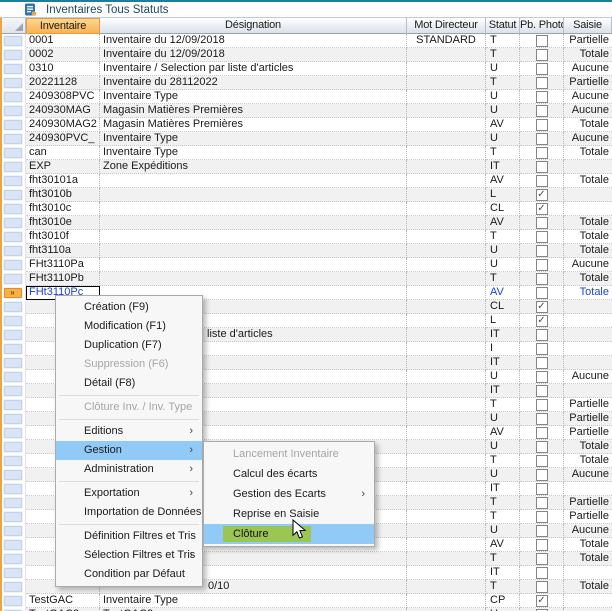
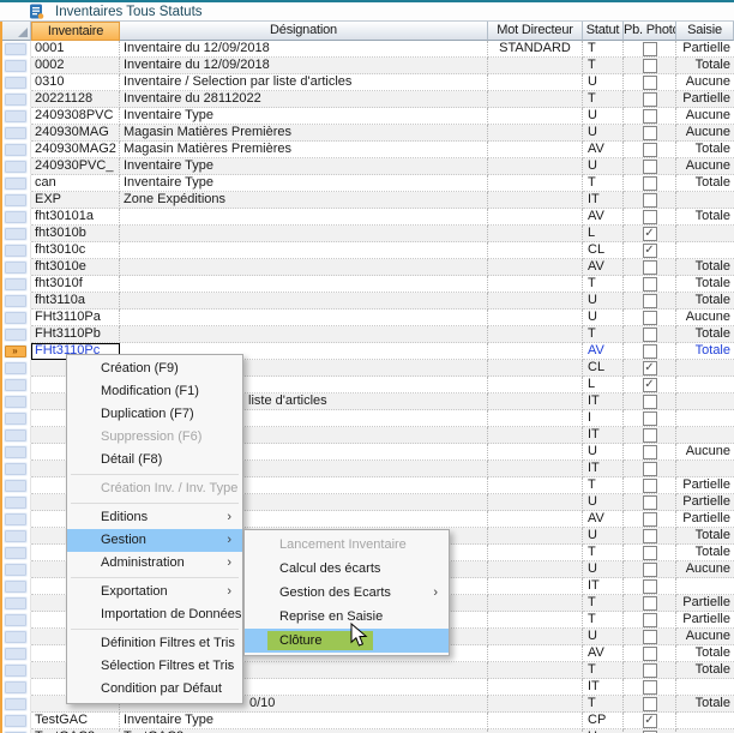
  Inventaires Tous Statuts
  Inventaire
  Désignation
  Mot Directeur
  Statut
  Pb. Phot
  Saisie
  0001
  Inventaire du 12/09/2018
  STANDARD
  T
  Partielle
  0002
  Inventaire du 12/09/2018
  T
  Totale
  0310
  Inventaire / Selection par liste d'articles
  U
  Aucune
  20221128
  Inventaire du 28112022
  T
  Partielle
  2409308PVC
  Inventaire Type
  U
  Aucune
  240930MAG
  Magasin Matières Premières
  U
  Aucune
  240930MAG2
  Magasin Matières Premières
  AV
  Totale
  240930PVC_
  Inventaire Type
  U
  Aucune
  can
  Inventaire Type
  T
  Totale
  EXP
  Zone Expéditions
  IT
  fht30101a
  AV
  Totale
  fht3010b
  L
  ✓
  fht3010c
  CL
  ✓
  fht3010e
  AV
  Totale
  fht3010f
  T
  Totale
  fht3110a
  U
  Totale
  FHt3110Pa
  U
  Aucune
  FHt3110Pb
  T
  Totale
  »
  FHt3110Pc
  AV
  Totale
  CL
  ✓
  L
  ✓
  liste d'articles
  IT
  I
  IT
  U
  Aucune
  IT
  T
  Partielle
  U
  Partielle
  AV
  Partielle
  U
  Totale
  T
  Totale
  U
  Aucune
  IT
  T
  Partielle
  T
  Partielle
  U
  Aucune
  AV
  Totale
  T
  Totale
  IT
  0/10
  T
  Totale
  TestGAC
  Inventaire Type
  CP
  ✓
  Création (F9)
  Modification (F1)
  Duplication (F7)
  Suppression (F6)
  Détail (F8)
- Clôture Inv. / Inv. Type
+ Création Inv. / Inv. Type
  Editions
  ›
  Gestion
  ›
  Administration
  ›
  Exportation
  ›
  Importation de Données
  Définition Filtres et Tris
  Sélection Filtres et Tris
  ›
  Condition par Défaut
  Lancement Inventaire
  Calcul des écarts
  Gestion des Ecarts
  ›
  Reprise en Saisie
  Clôture
